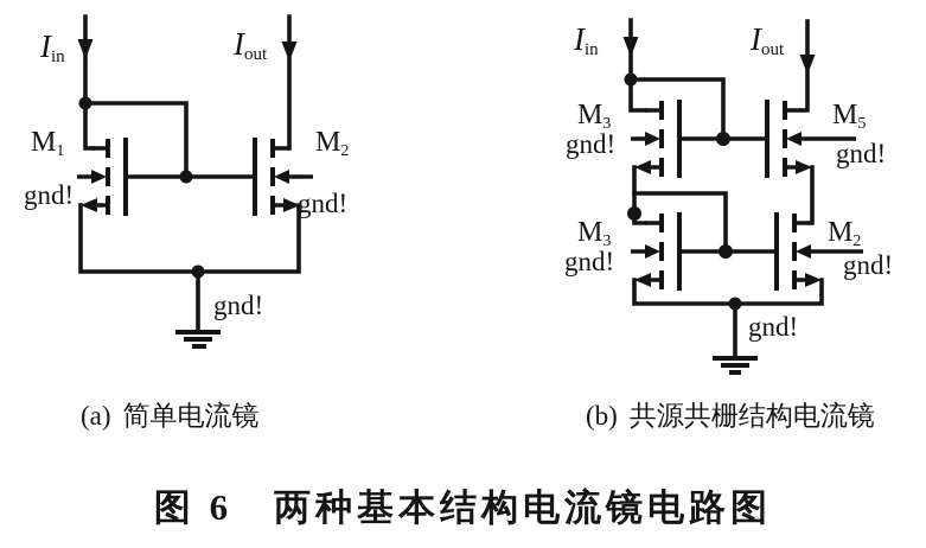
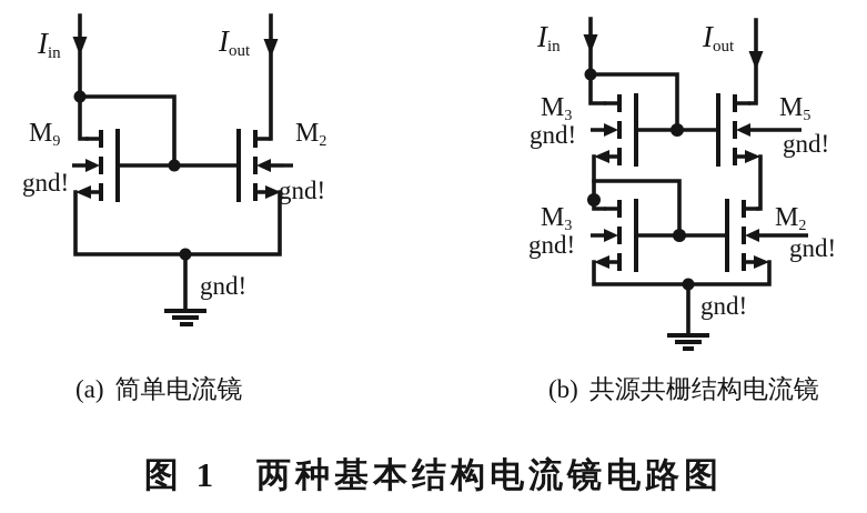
  Iin
  Iout
- M1
+ M9
  M2
  gnd!
  gnd!
  gnd!
  (a) 简单电流镜
  Iin
  Iout
  M3
  M5
  M3
  M2
  gnd!
  gnd!
  gnd!
  gnd!
  gnd!
  (b) 共源共栅结构电流镜
- 图 6 两种基本结构电流镜电路图
+ 图 1 两种基本结构电流镜电路图
